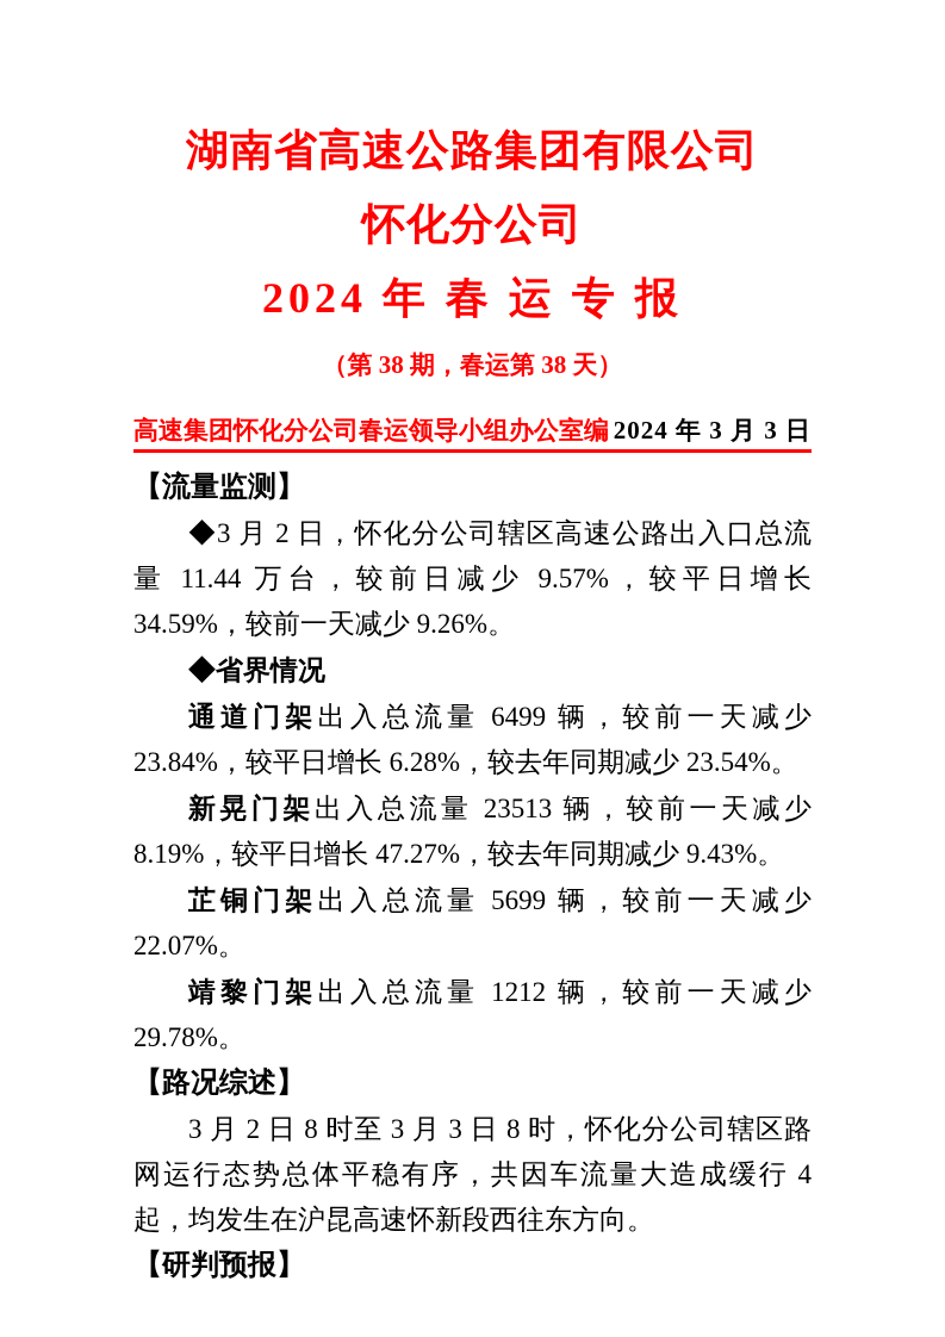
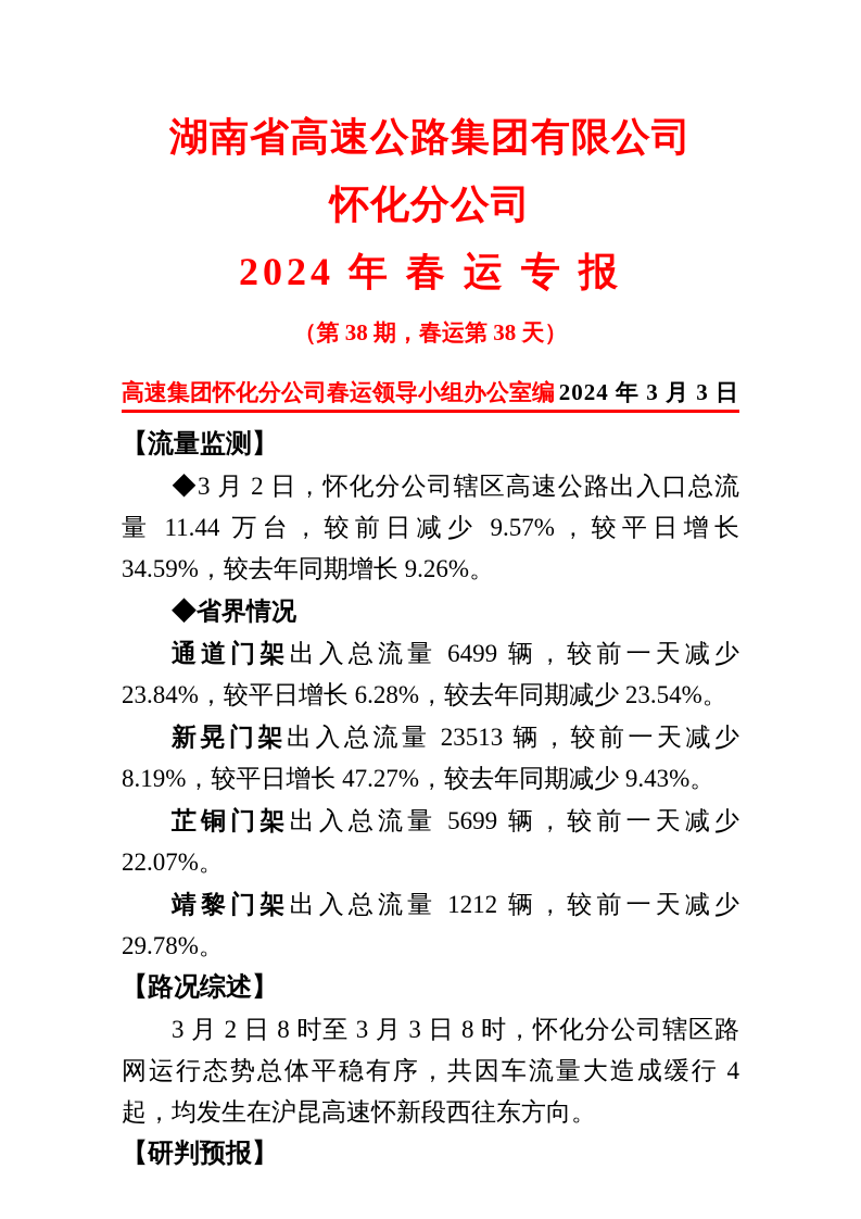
  湖南省高速公路集团有限公司
  怀化分公司
  2024 年 春 运 专 报
  （第 38 期，春运第 38 天）
  高速集团怀化分公司春运领导小组办公室编
  2024 年 3 月 3 日
  【流量监测】
- ◆3 月 2 日，怀化分公司辖区高速公路出入口总流量 11.44 万台，较前日减少 9.57%，较平日增长 34.59%，较前一天减少 9.26%。
+ ◆3 月 2 日，怀化分公司辖区高速公路出入口总流量 11.44 万台，较前日减少 9.57%，较平日增长 34.59%，较去年同期增长 9.26%。
  ◆省界情况
  通道门架出入总流量 6499 辆，较前一天减少 23.84%，较平日增长 6.28%，较去年同期减少 23.54%。
  新晃门架出入总流量 23513 辆，较前一天减少 8.19%，较平日增长 47.27%，较去年同期减少 9.43%。
  芷铜门架出入总流量 5699 辆，较前一天减少 22.07%。
  靖黎门架出入总流量 1212 辆，较前一天减少 29.78%。
  【路况综述】
  3 月 2 日 8 时至 3 月 3 日 8 时，怀化分公司辖区路网运行态势总体平稳有序，共因车流量大造成缓行 4 起，均发生在沪昆高速怀新段西往东方向。
  【研判预报】
